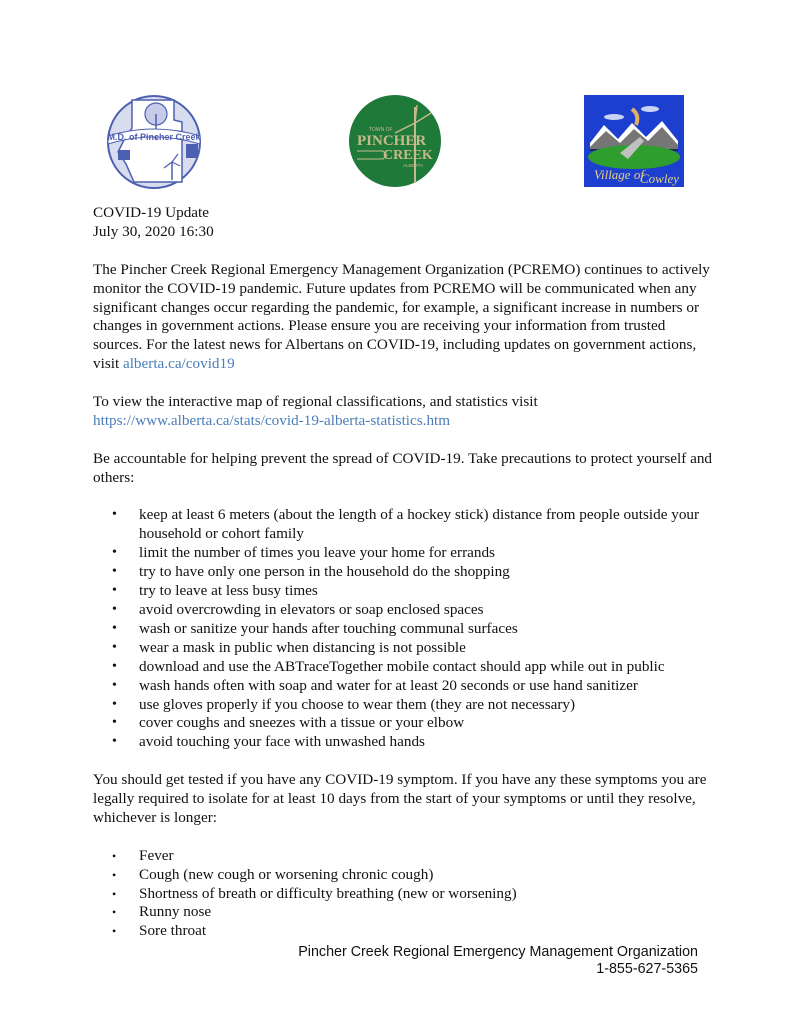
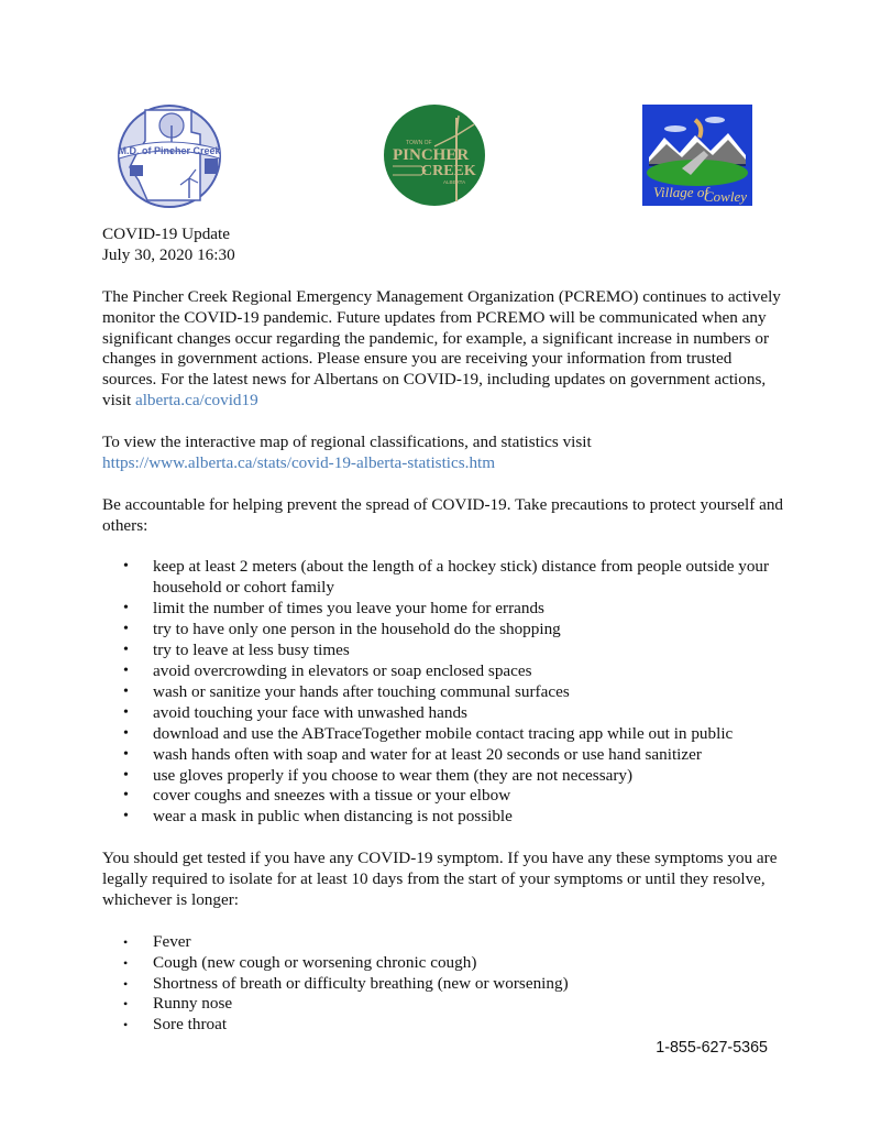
  M.D. of Pincher Creek
  PINCHER
  CREEK
  Village of
  Cowley
  COVID-19 Update
  July 30, 2020 16:30
  The Pincher Creek Regional Emergency Management Organization (PCREMO) continues to actively monitor the COVID-19 pandemic. Future updates from PCREMO will be communicated when any significant changes occur regarding the pandemic, for example, a significant increase in numbers or changes in government actions. Please ensure you are receiving your information from trusted sources. For the latest news for Albertans on COVID-19, including updates on government actions, visit alberta.ca/covid19
  To view the interactive map of regional classifications, and statistics visit
  https://www.alberta.ca/stats/covid-19-alberta-statistics.htm
  Be accountable for helping prevent the spread of COVID-19. Take precautions to protect yourself and others:
- keep at least 6 meters (about the length of a hockey stick) distance from people outside your household or cohort family
+ keep at least 2 meters (about the length of a hockey stick) distance from people outside your household or cohort family
  limit the number of times you leave your home for errands
  try to have only one person in the household do the shopping
  try to leave at less busy times
  avoid overcrowding in elevators or soap enclosed spaces
  wash or sanitize your hands after touching communal surfaces
- wear a mask in public when distancing is not possible
+ avoid touching your face with unwashed hands
- download and use the ABTraceTogether mobile contact should app while out in public
+ download and use the ABTraceTogether mobile contact tracing app while out in public
  wash hands often with soap and water for at least 20 seconds or use hand sanitizer
  use gloves properly if you choose to wear them (they are not necessary)
  cover coughs and sneezes with a tissue or your elbow
- avoid touching your face with unwashed hands
+ wear a mask in public when distancing is not possible
  You should get tested if you have any COVID-19 symptom. If you have any these symptoms you are legally required to isolate for at least 10 days from the start of your symptoms or until they resolve, whichever is longer:
  Fever
  Cough (new cough or worsening chronic cough)
  Shortness of breath or difficulty breathing (new or worsening)
  Runny nose
  Sore throat
- Pincher Creek Regional Emergency Management Organization
  1-855-627-5365
